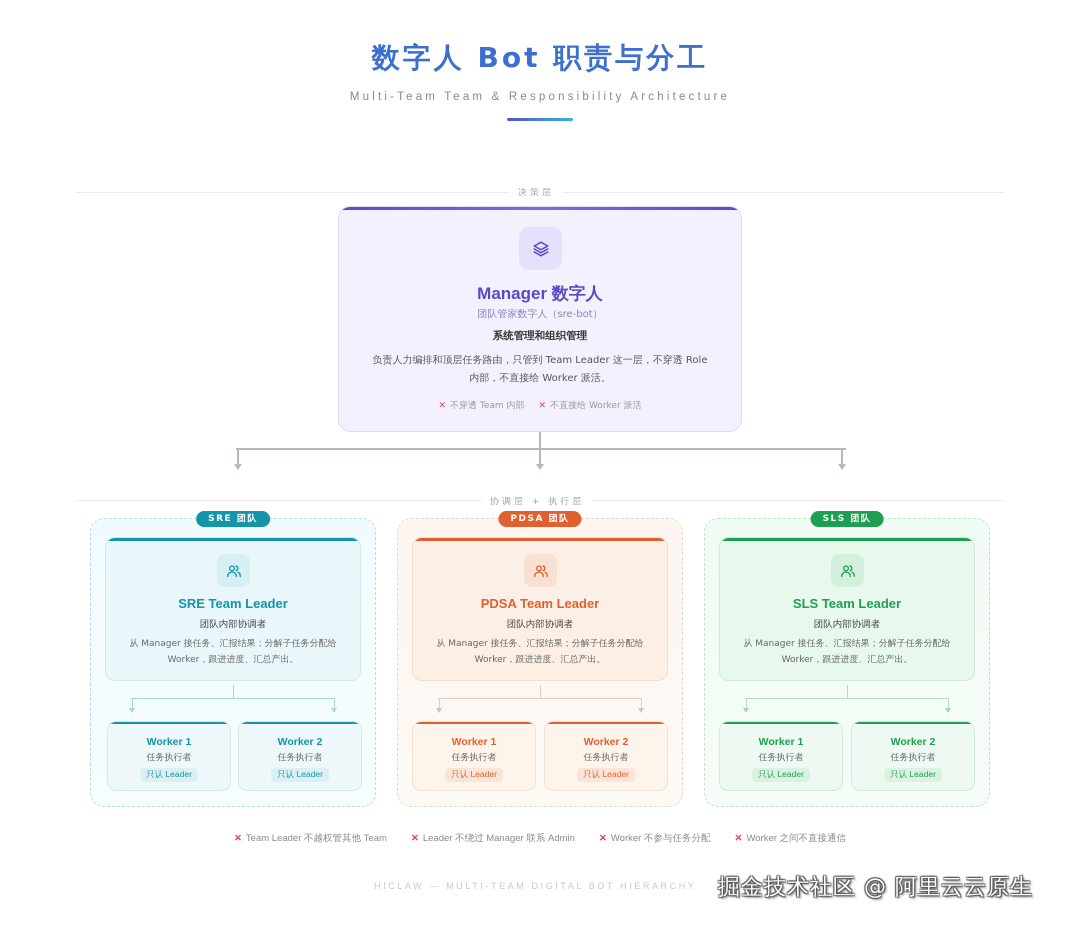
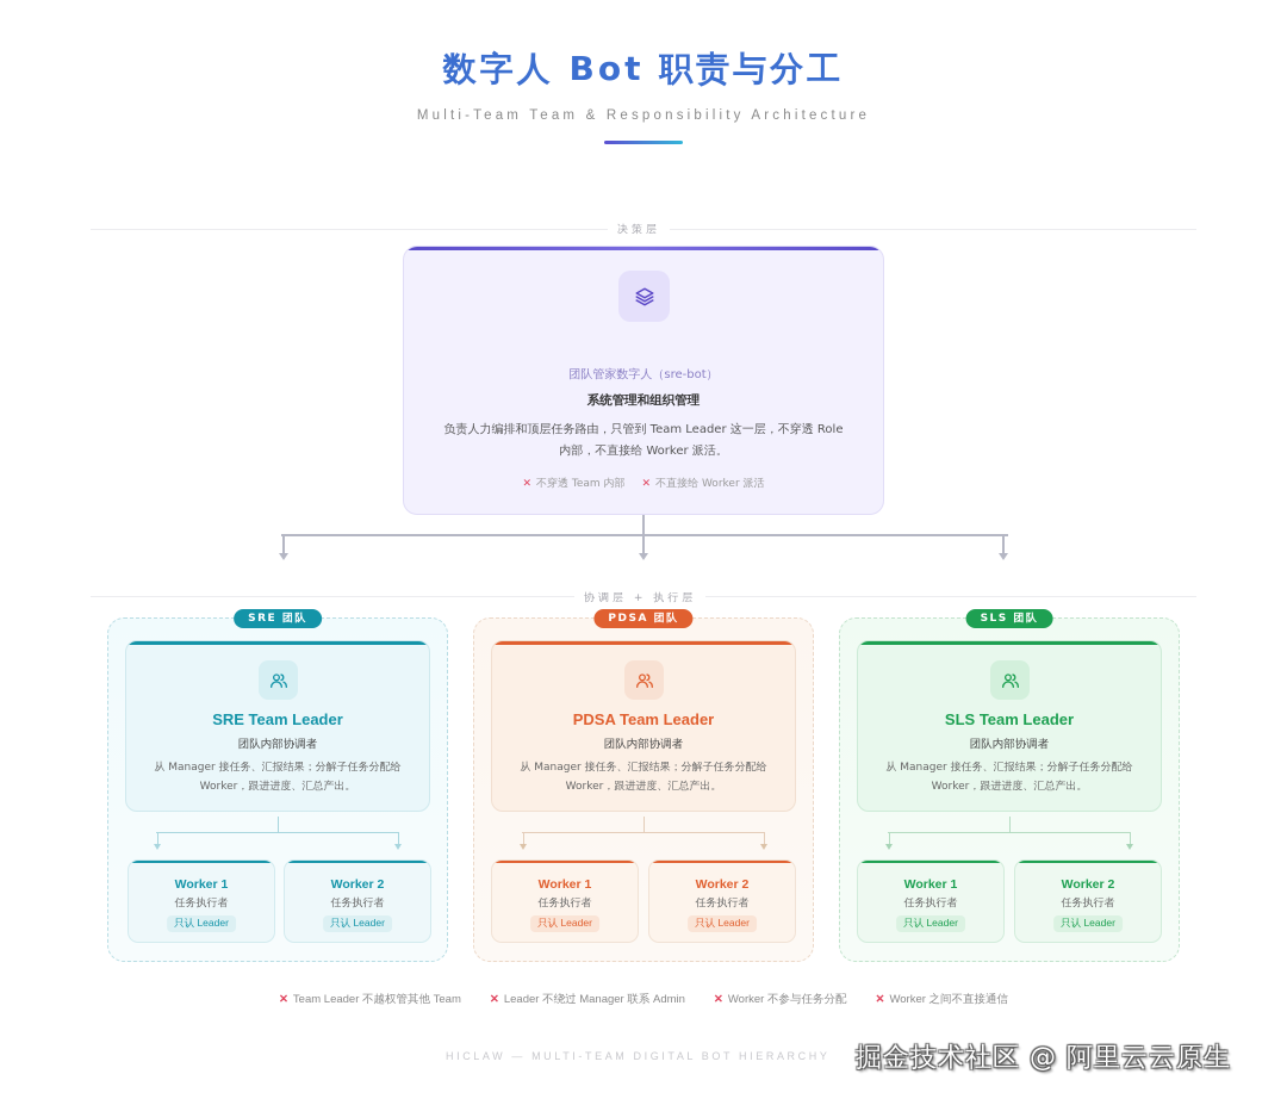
  数字人 Bot 职责与分工
  Multi-Team Team & Responsibility Architecture
  决策层
- Manager 数字人
  团队管家数字人（sre-bot）
  系统管理和组织管理
  负责人力编排和顶层任务路由，只管到 Team Leader 这一层，不穿透 Role 内部，不直接给 Worker 派活。
  ✕ 不穿透 Team 内部
  ✕ 不直接给 Worker 派活
  协调层 + 执行层
  SRE 团队
  SRE Team Leader
  团队内部协调者
  从 Manager 接任务、汇报结果；分解子任务分配给 Worker，跟进进度、汇总产出。
  Worker 1
  任务执行者
  只认 Leader
  Worker 2
  任务执行者
  只认 Leader
  PDSA 团队
  PDSA Team Leader
  团队内部协调者
  从 Manager 接任务、汇报结果；分解子任务分配给 Worker，跟进进度、汇总产出。
  Worker 1
  任务执行者
  只认 Leader
  Worker 2
  任务执行者
  只认 Leader
  SLS 团队
  SLS Team Leader
  团队内部协调者
  从 Manager 接任务、汇报结果；分解子任务分配给 Worker，跟进进度、汇总产出。
  Worker 1
  任务执行者
  只认 Leader
  Worker 2
  任务执行者
  只认 Leader
  ✕ Team Leader 不越权管其他 Team
  ✕ Leader 不绕过 Manager 联系 Admin
  ✕ Worker 不参与任务分配
  ✕ Worker 之间不直接通信
  HICLAW — MULTI-TEAM DIGITAL BOT HIERARCHY
  掘金技术社区 @ 阿里云云原生
